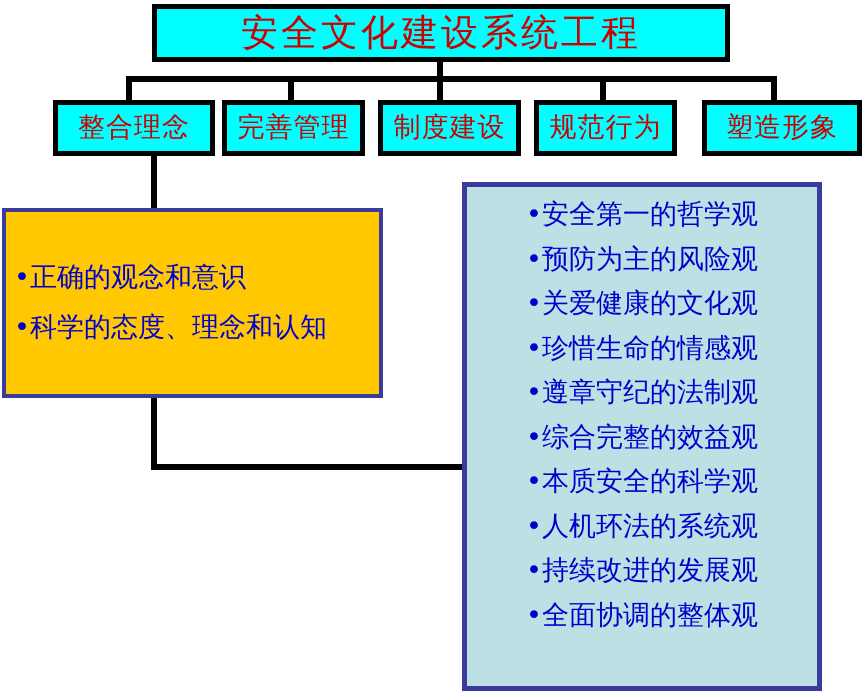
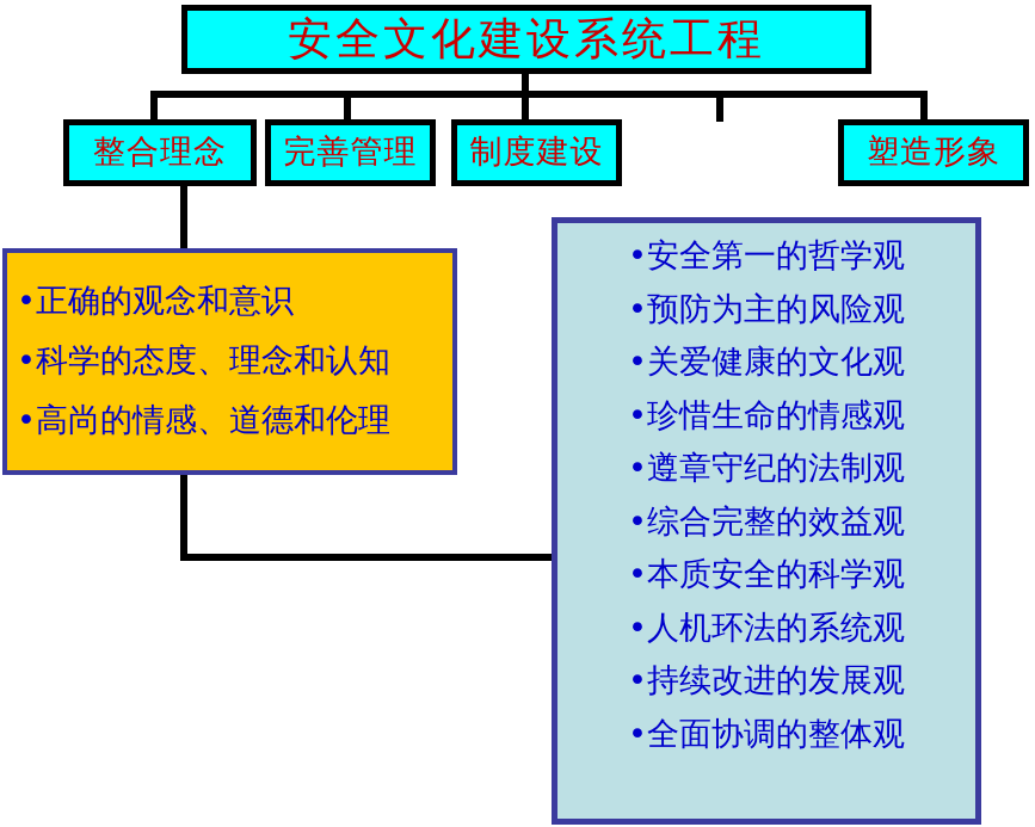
  安全文化建设系统工程
  整合理念
  完善管理
  制度建设
- 规范行为
  塑造形象
  •正确的观念和意识
  •科学的态度、理念和认知
+ •高尚的情感、道德和伦理
  •安全第一的哲学观
  •预防为主的风险观
  •关爱健康的文化观
  •珍惜生命的情感观
  •遵章守纪的法制观
  •综合完整的效益观
  •本质安全的科学观
  •人机环法的系统观
  •持续改进的发展观
  •全面协调的整体观
